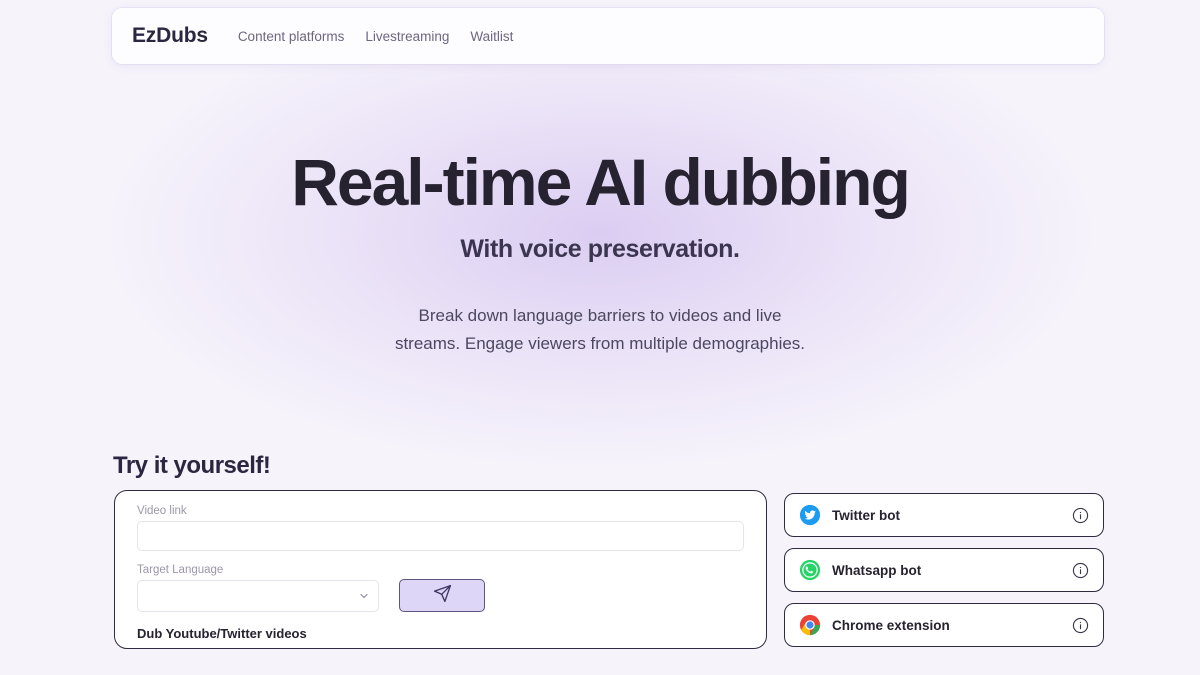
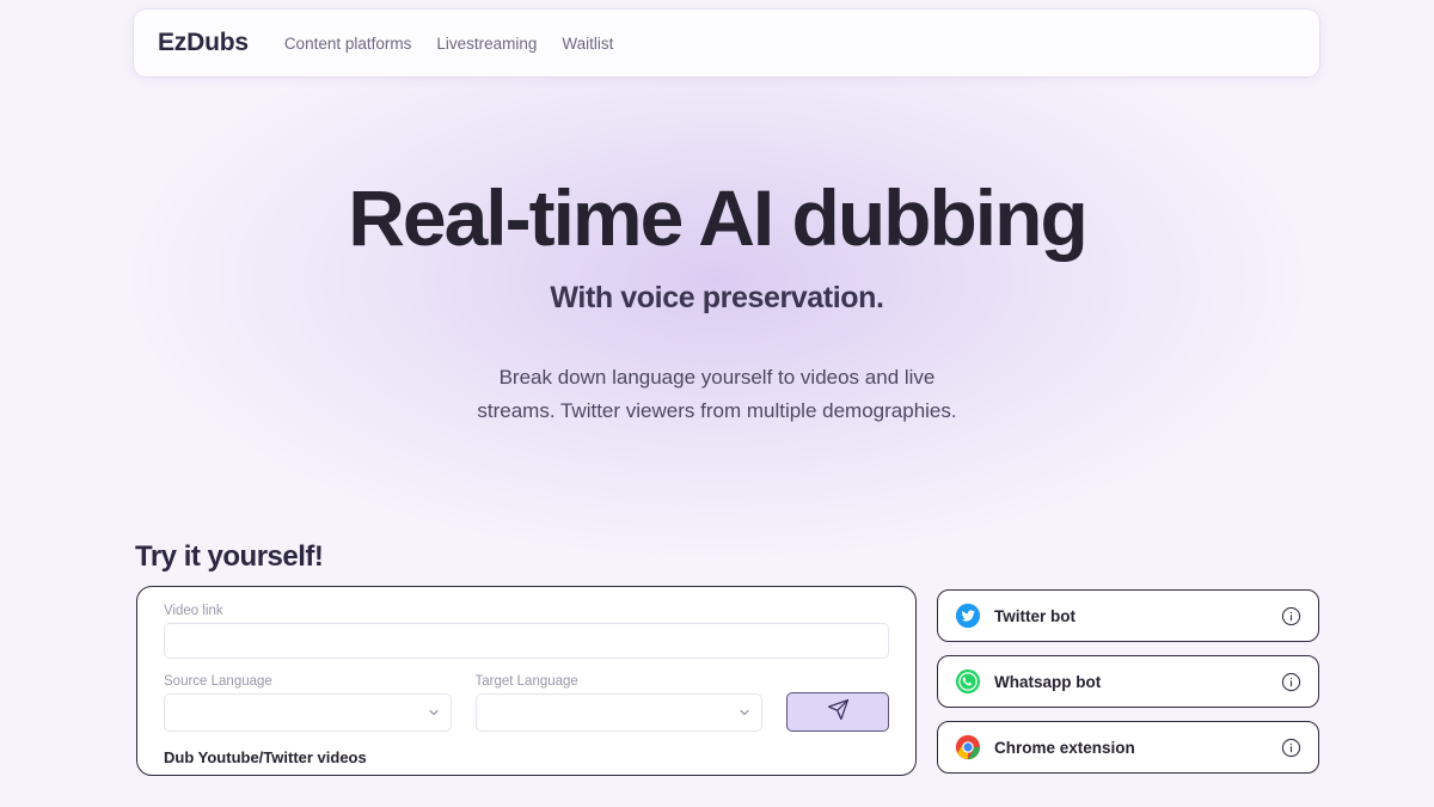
  EzDubs
  Content platforms
  Livestreaming
  Waitlist
  Real-time AI dubbing
  With voice preservation.
- Break down language barriers to videos and live
+ Break down language yourself to videos and live
- streams. Engage viewers from multiple demographies.
+ streams. Twitter viewers from multiple demographies.
  Try it yourself!
  Video link
+ Source Language
  Target Language
  Dub Youtube/Twitter videos
  Twitter bot
  Whatsapp bot
  Chrome extension
